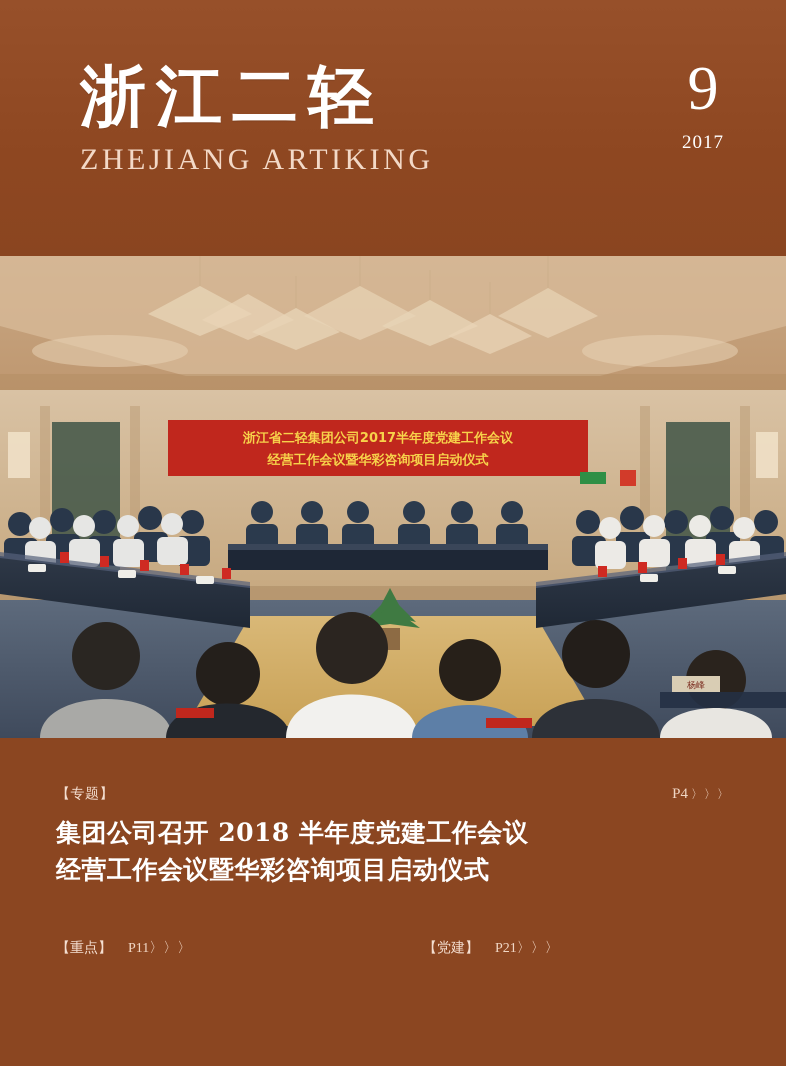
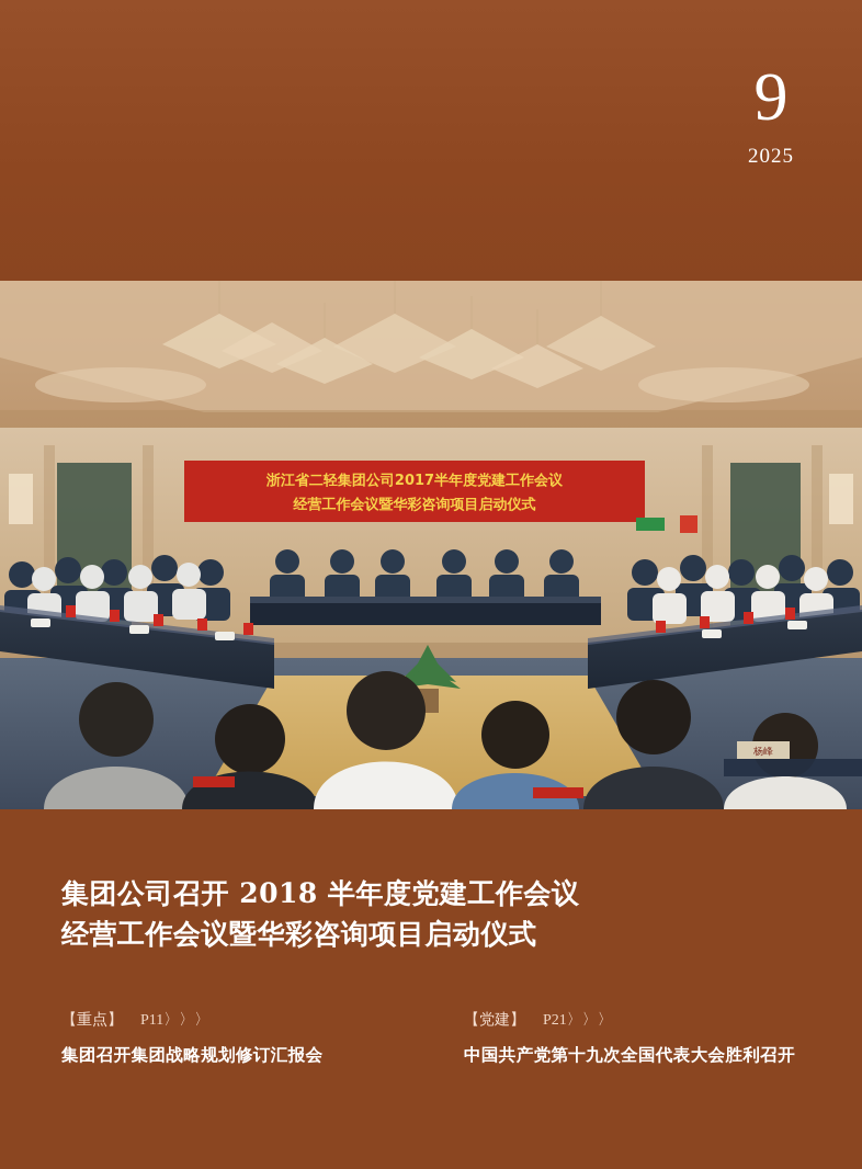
- 浙江二轻
- ZHEJIANG ARTIKING
  9
- 2017
+ 2025
  浙江省二轻集团公司2017半年度党建工作会议
  经营工作会议暨华彩咨询项目启动仪式
  杨峰
- 【专题】
- P4 〉〉〉
  集团公司召开 2018 半年度党建工作会议
  经营工作会议暨华彩咨询项目启动仪式
  【重点】
  P11〉〉〉
+ 集团召开集团战略规划修订汇报会
  【党建】
  P21〉〉〉
+ 中国共产党第十九次全国代表大会胜利召开
